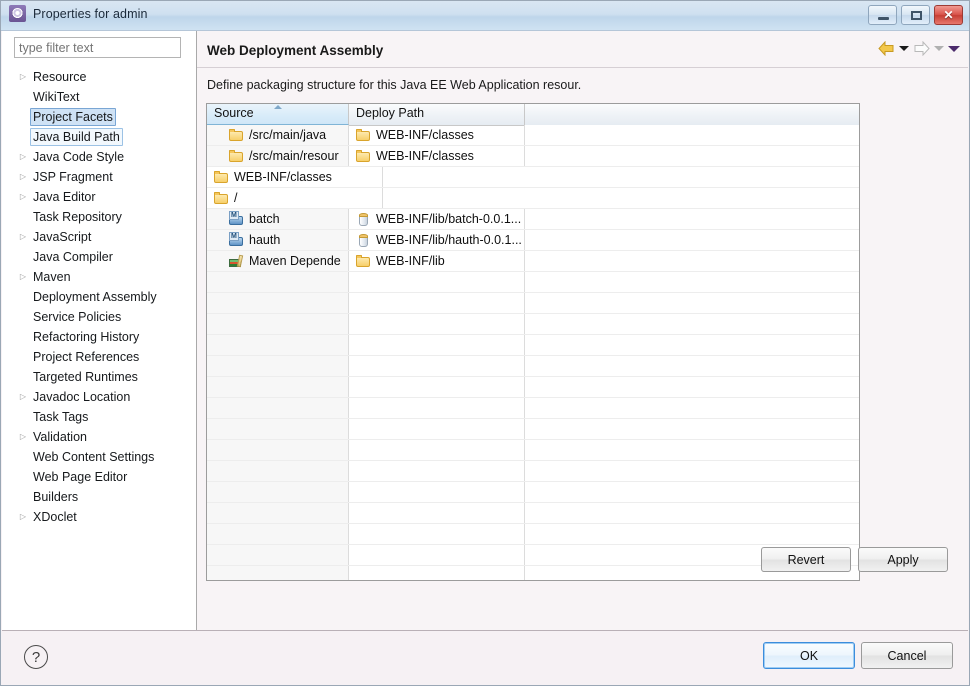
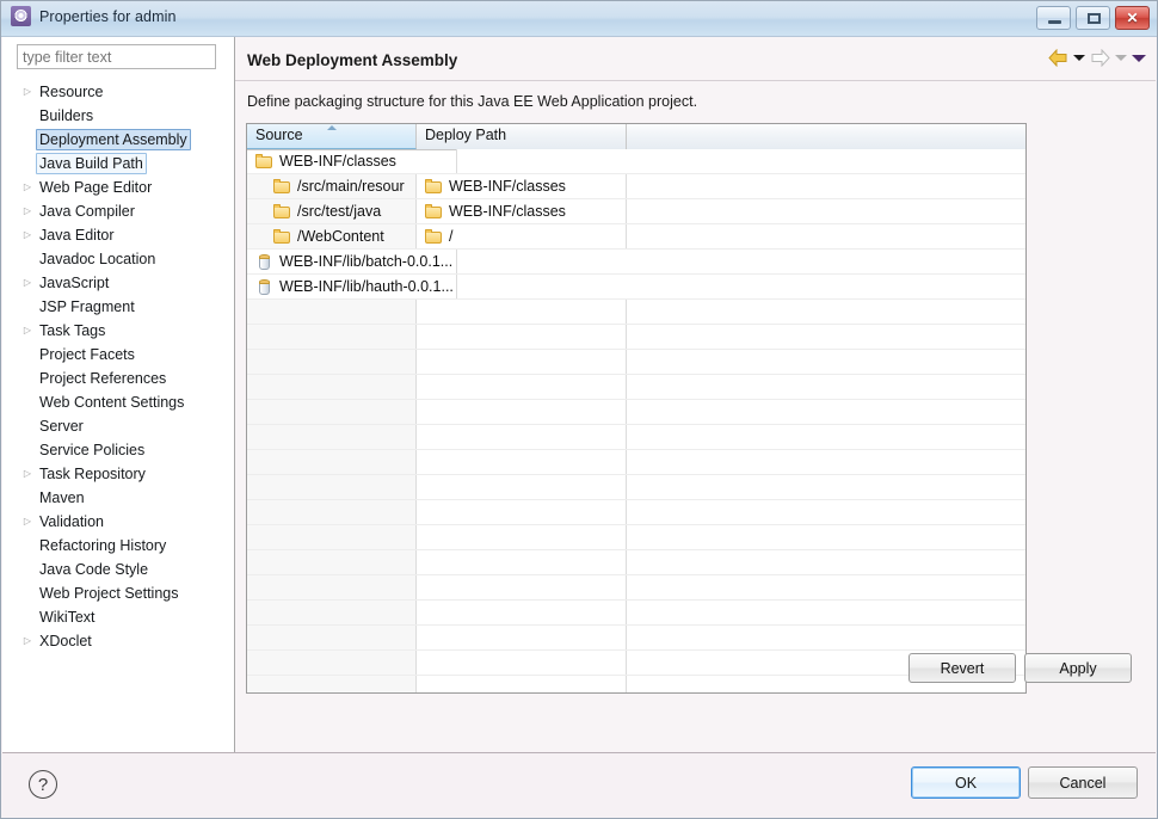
  Properties for admin
  ✕
  type filter text
  ▷
  Resource
- WikiText
+ Builders
- Project Facets
+ Deployment Assembly
  Java Build Path
  ▷
- Java Code Style
+ Web Page Editor
  ▷
- JSP Fragment
+ Java Compiler
  ▷
  Java Editor
- Task Repository
+ Javadoc Location
  ▷
  JavaScript
- Java Compiler
+ JSP Fragment
  ▷
- Maven
+ Task Tags
- Deployment Assembly
+ Project Facets
- Service Policies
+ Project References
- Refactoring History
+ Web Content Settings
+ Server
- Project References
+ Service Policies
- Targeted Runtimes
  ▷
- Javadoc Location
+ Task Repository
- Task Tags
+ Maven
  ▷
  Validation
- Web Content Settings
+ Refactoring History
- Web Page Editor
+ Java Code Style
+ Web Project Settings
- Builders
+ WikiText
  ▷
  XDoclet
  Web Deployment Assembly
- Define packaging structure for this Java EE Web Application resour.
+ Define packaging structure for this Java EE Web Application project.
  Source
  Deploy Path
- /src/main/java
  WEB-INF/classes
  /src/main/resour
  WEB-INF/classes
+ /src/test/java
  WEB-INF/classes
+ /WebContent
  /
- batch
  WEB-INF/lib/batch-0.0.1...
- hauth
  WEB-INF/lib/hauth-0.0.1...
- Maven Depende
- WEB-INF/lib
  Revert
  Apply
  ?
  OK
  Cancel
